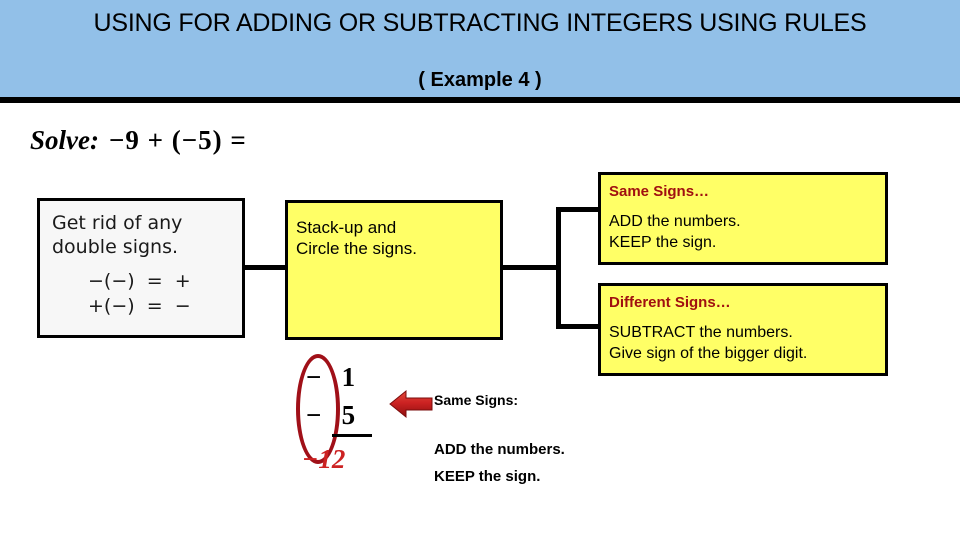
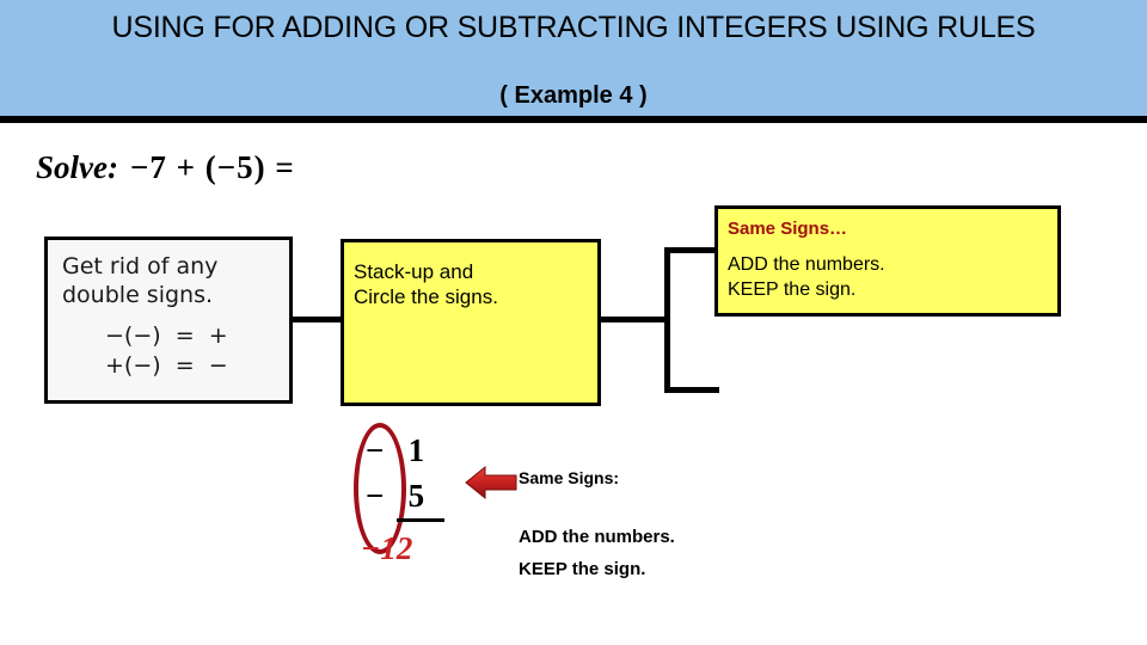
  USING FOR ADDING OR SUBTRACTING INTEGERS USING RULES
  ( Example 4 )
- Solve: −9 + (−5) =
+ Solve: −7 + (−5) =
  Get rid of any
  double signs.
  −(−) = +
  +(−) = −
  Stack-up and
  Circle the signs.
  Same Signs…
  ADD the numbers.
  KEEP the sign.
- Different Signs…
- SUBTRACT the numbers.
- Give sign of the bigger digit.
  − 1
  − 5
  −12
  Same Signs:
  ADD the numbers.
  KEEP the sign.
